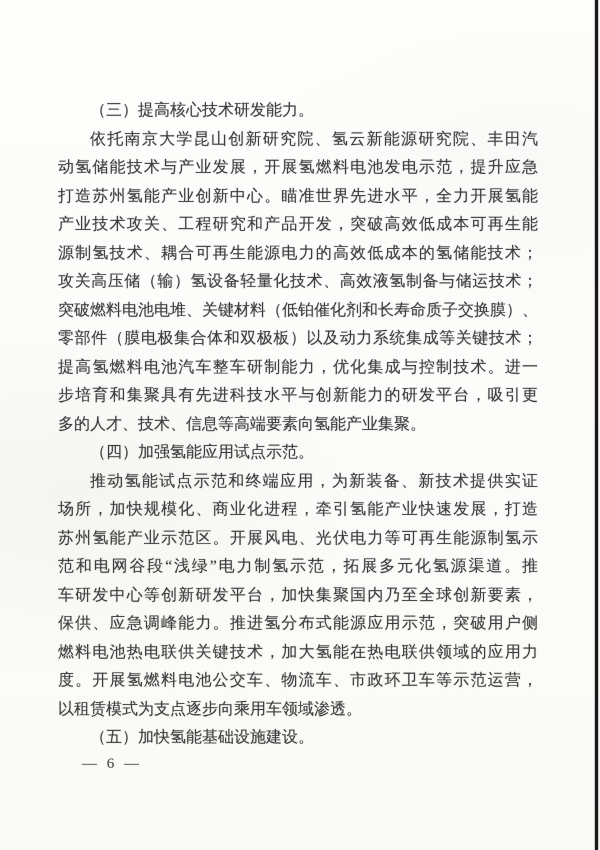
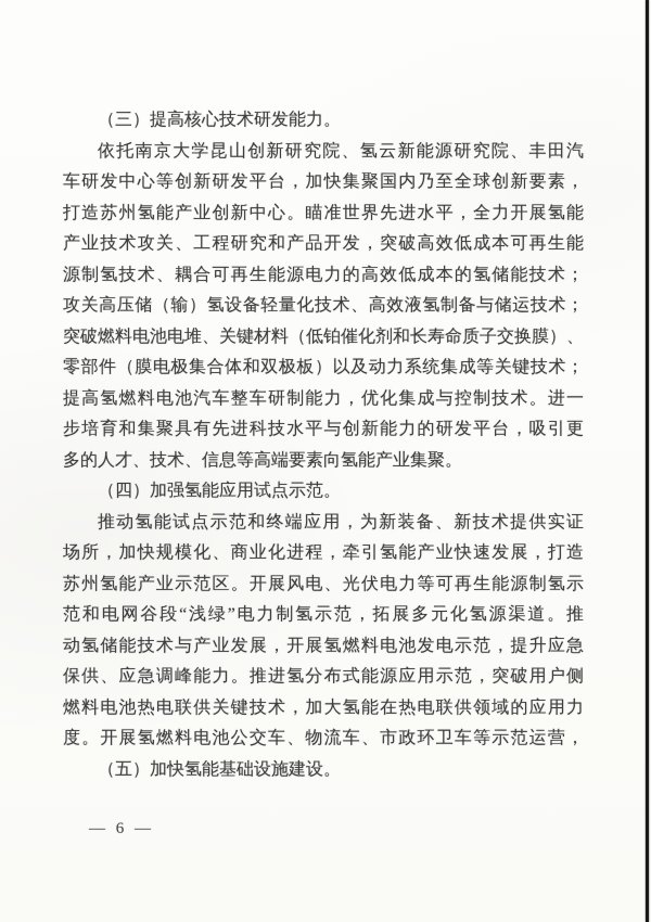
  （三）提高核心技术研发能力。
  依托南京大学昆山创新研究院、氢云新能源研究院、丰田汽
- 动氢储能技术与产业发展，开展氢燃料电池发电示范，提升应急
+ 车研发中心等创新研发平台，加快集聚国内乃至全球创新要素，
  打造苏州氢能产业创新中心。瞄准世界先进水平，全力开展氢能
  产业技术攻关、工程研究和产品开发，突破高效低成本可再生能
  源制氢技术、耦合可再生能源电力的高效低成本的氢储能技术；
  攻关高压储（输）氢设备轻量化技术、高效液氢制备与储运技术；
  突破燃料电池电堆、关键材料（低铂催化剂和长寿命质子交换膜）、
  零部件（膜电极集合体和双极板）以及动力系统集成等关键技术；
  提高氢燃料电池汽车整车研制能力，优化集成与控制技术。进一
  步培育和集聚具有先进科技水平与创新能力的研发平台，吸引更
  多的人才、技术、信息等高端要素向氢能产业集聚。
  （四）加强氢能应用试点示范。
  推动氢能试点示范和终端应用，为新装备、新技术提供实证
  场所，加快规模化、商业化进程，牵引氢能产业快速发展，打造
  苏州氢能产业示范区。开展风电、光伏电力等可再生能源制氢示
  范和电网谷段“浅绿”电力制氢示范，拓展多元化氢源渠道。推
- 车研发中心等创新研发平台，加快集聚国内乃至全球创新要素，
+ 动氢储能技术与产业发展，开展氢燃料电池发电示范，提升应急
  保供、应急调峰能力。推进氢分布式能源应用示范，突破用户侧
  燃料电池热电联供关键技术，加大氢能在热电联供领域的应用力
  度。开展氢燃料电池公交车、物流车、市政环卫车等示范运营，
- 以租赁模式为支点逐步向乘用车领域渗透。
  （五）加快氢能基础设施建设。
  — 6 —
